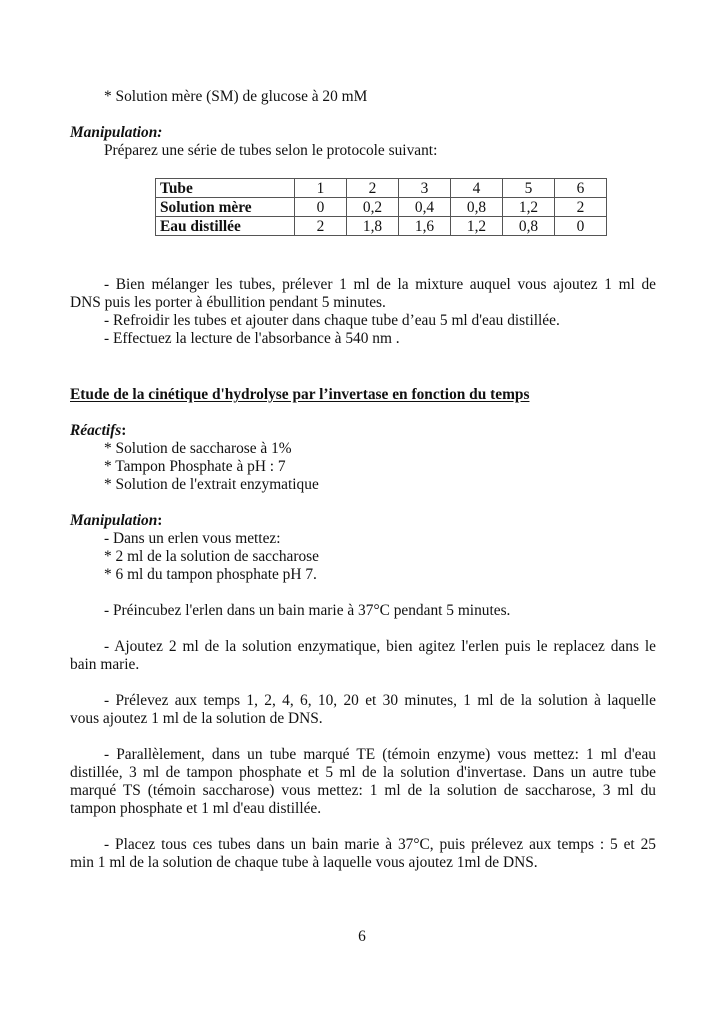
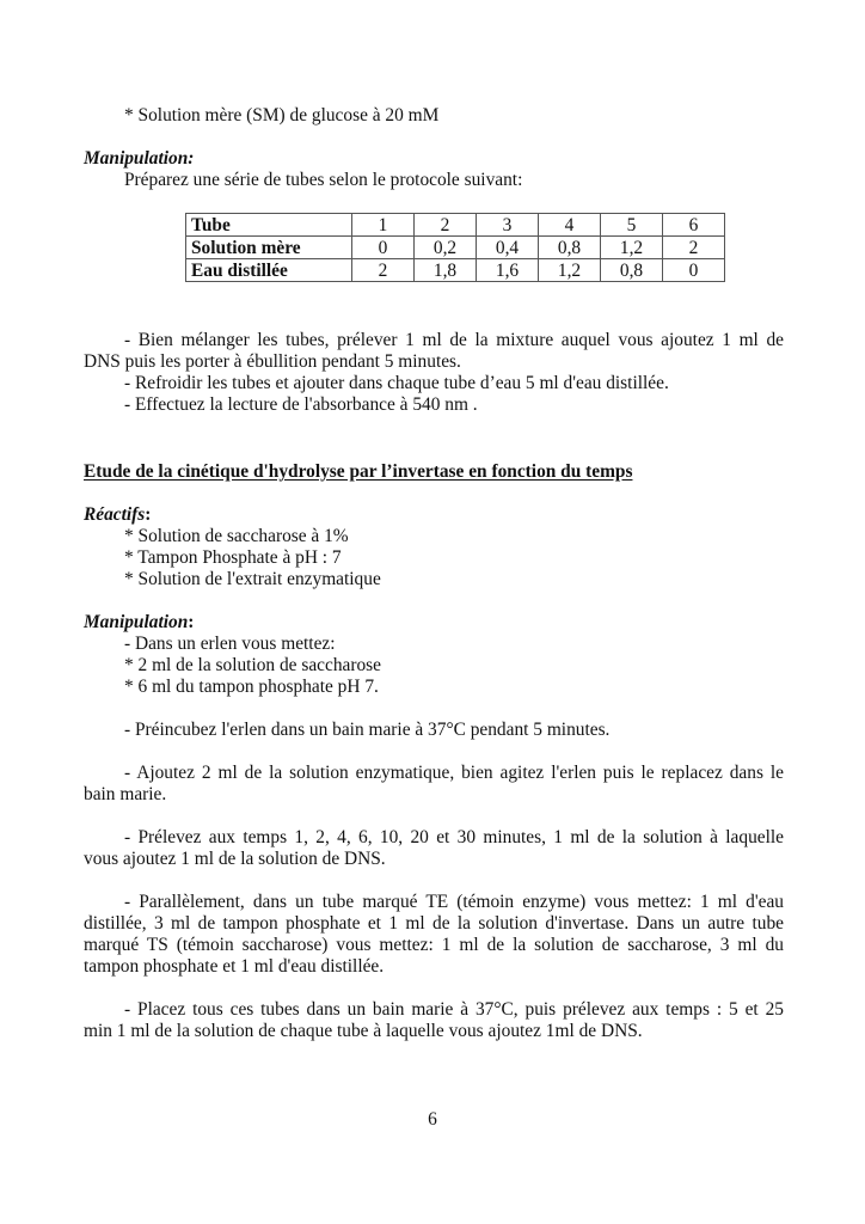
  * Solution mère (SM) de glucose à 20 mM
  Manipulation:
  Préparez une série de tubes selon le protocole suivant:
  Tube	1	2	3	4	5	6
  Solution mère	0	0,2	0,4	0,8	1,2	2
  Eau distillée	2	1,8	1,6	1,2	0,8	0
  - Bien mélanger les tubes, prélever 1 ml de la mixture auquel vous ajoutez 1 ml de
  DNS puis les porter à ébullition pendant 5 minutes.
  - Refroidir les tubes et ajouter dans chaque tube d’eau 5 ml d'eau distillée.
  - Effectuez la lecture de l'absorbance à 540 nm .
  Etude de la cinétique d'hydrolyse par l’invertase en fonction du temps
  Réactifs:
  * Solution de saccharose à 1%
  * Tampon Phosphate à pH : 7
  * Solution de l'extrait enzymatique
  Manipulation:
  - Dans un erlen vous mettez:
  * 2 ml de la solution de saccharose
  * 6 ml du tampon phosphate pH 7.
  - Préincubez l'erlen dans un bain marie à 37°C pendant 5 minutes.
  - Ajoutez 2 ml de la solution enzymatique, bien agitez l'erlen puis le replacez dans le
  bain marie.
  - Prélevez aux temps 1, 2, 4, 6, 10, 20 et 30 minutes, 1 ml de la solution à laquelle
  vous ajoutez 1 ml de la solution de DNS.
  - Parallèlement, dans un tube marqué TE (témoin enzyme) vous mettez: 1 ml d'eau
- distillée, 3 ml de tampon phosphate et 5 ml de la solution d'invertase. Dans un autre tube
+ distillée, 3 ml de tampon phosphate et 1 ml de la solution d'invertase. Dans un autre tube
  marqué TS (témoin saccharose) vous mettez: 1 ml de la solution de saccharose, 3 ml du
  tampon phosphate et 1 ml d'eau distillée.
  - Placez tous ces tubes dans un bain marie à 37°C, puis prélevez aux temps : 5 et 25
  min 1 ml de la solution de chaque tube à laquelle vous ajoutez 1ml de DNS.
  6
